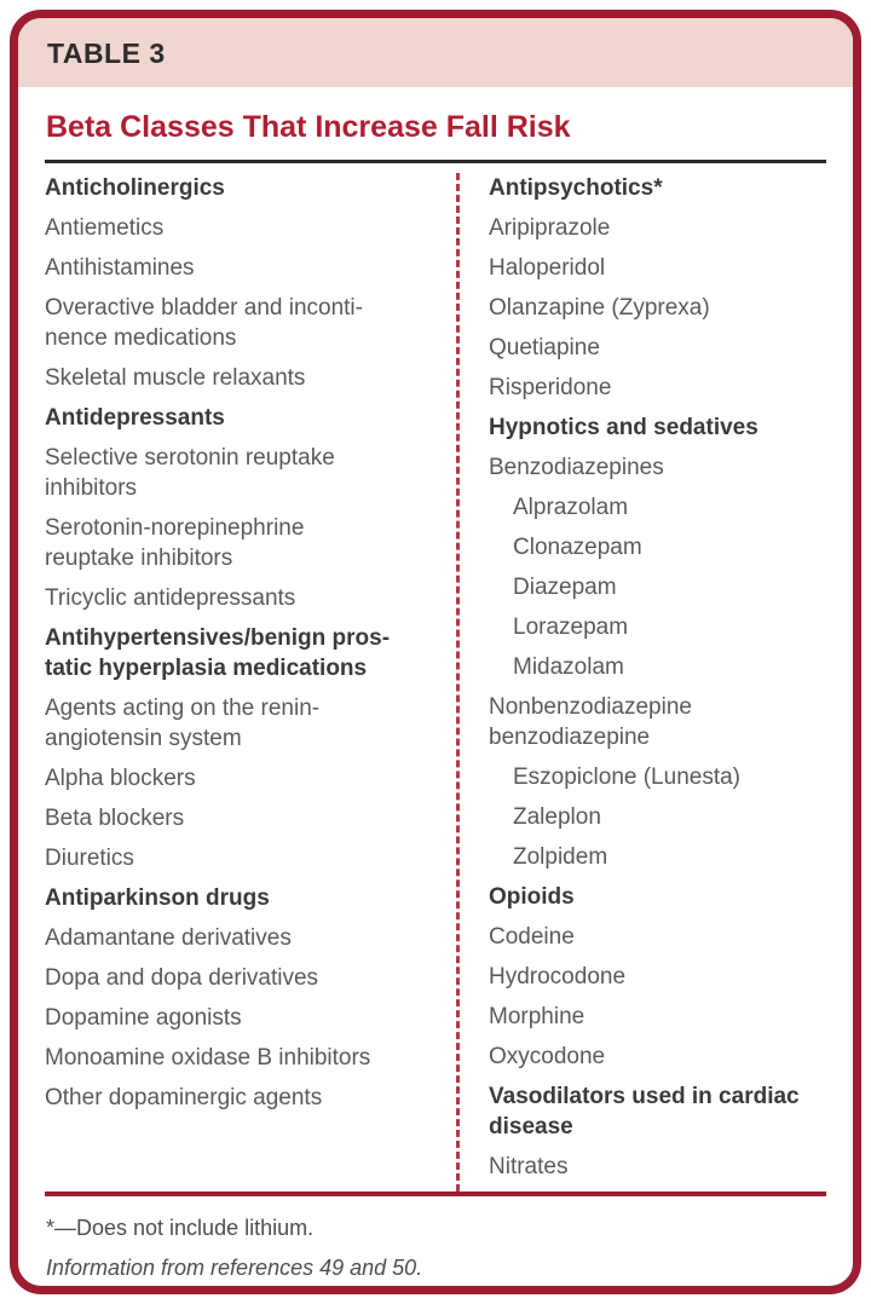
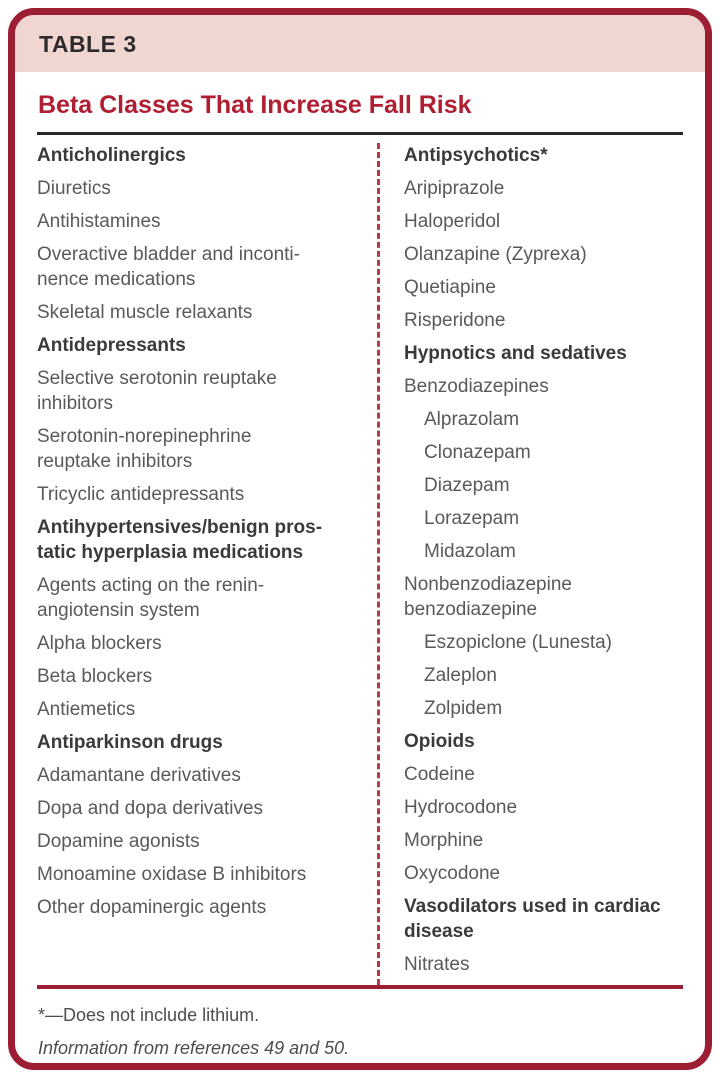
  TABLE 3
  Beta Classes That Increase Fall Risk
  Anticholinergics
- Antiemetics
+ Diuretics
  Antihistamines
  Overactive bladder and inconti-
  nence medications
  Skeletal muscle relaxants
  Antidepressants
  Selective serotonin reuptake
  inhibitors
  Serotonin-norepinephrine
  reuptake inhibitors
  Tricyclic antidepressants
  Antihypertensives/benign pros-
  tatic hyperplasia medications
  Agents acting on the renin-
  angiotensin system
  Alpha blockers
  Beta blockers
- Diuretics
+ Antiemetics
  Antiparkinson drugs
  Adamantane derivatives
  Dopa and dopa derivatives
  Dopamine agonists
  Monoamine oxidase B inhibitors
  Other dopaminergic agents
  Antipsychotics*
  Aripiprazole
  Haloperidol
  Olanzapine (Zyprexa)
  Quetiapine
  Risperidone
  Hypnotics and sedatives
  Benzodiazepines
  Alprazolam
  Clonazepam
  Diazepam
  Lorazepam
  Midazolam
  Nonbenzodiazepine
  benzodiazepine
  Eszopiclone (Lunesta)
  Zaleplon
  Zolpidem
  Opioids
  Codeine
  Hydrocodone
  Morphine
  Oxycodone
  Vasodilators used in cardiac
  disease
  Nitrates
  *—Does not include lithium.
  Information from references 49 and 50.
